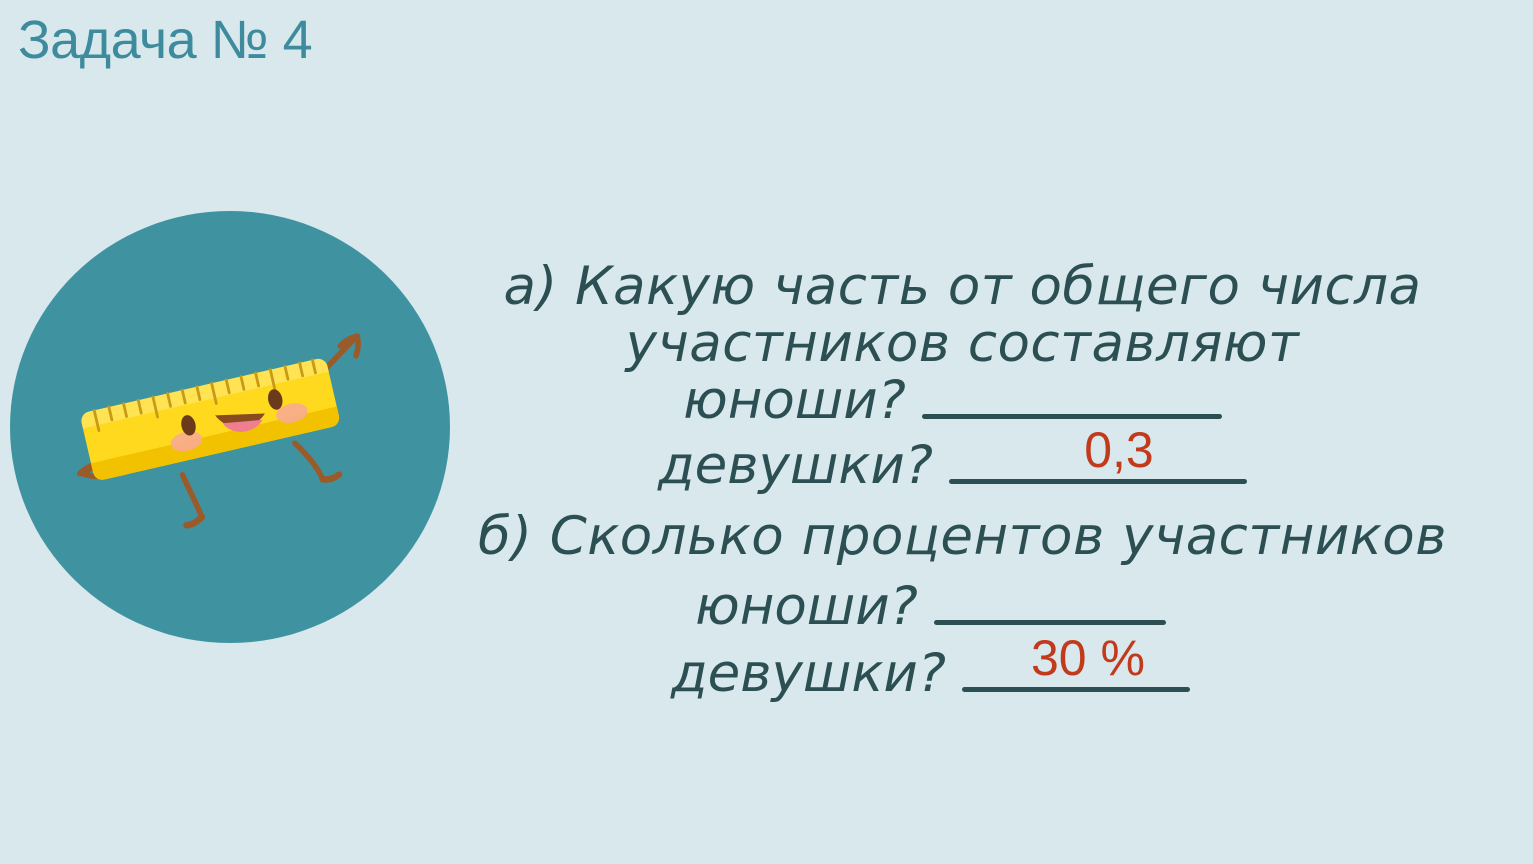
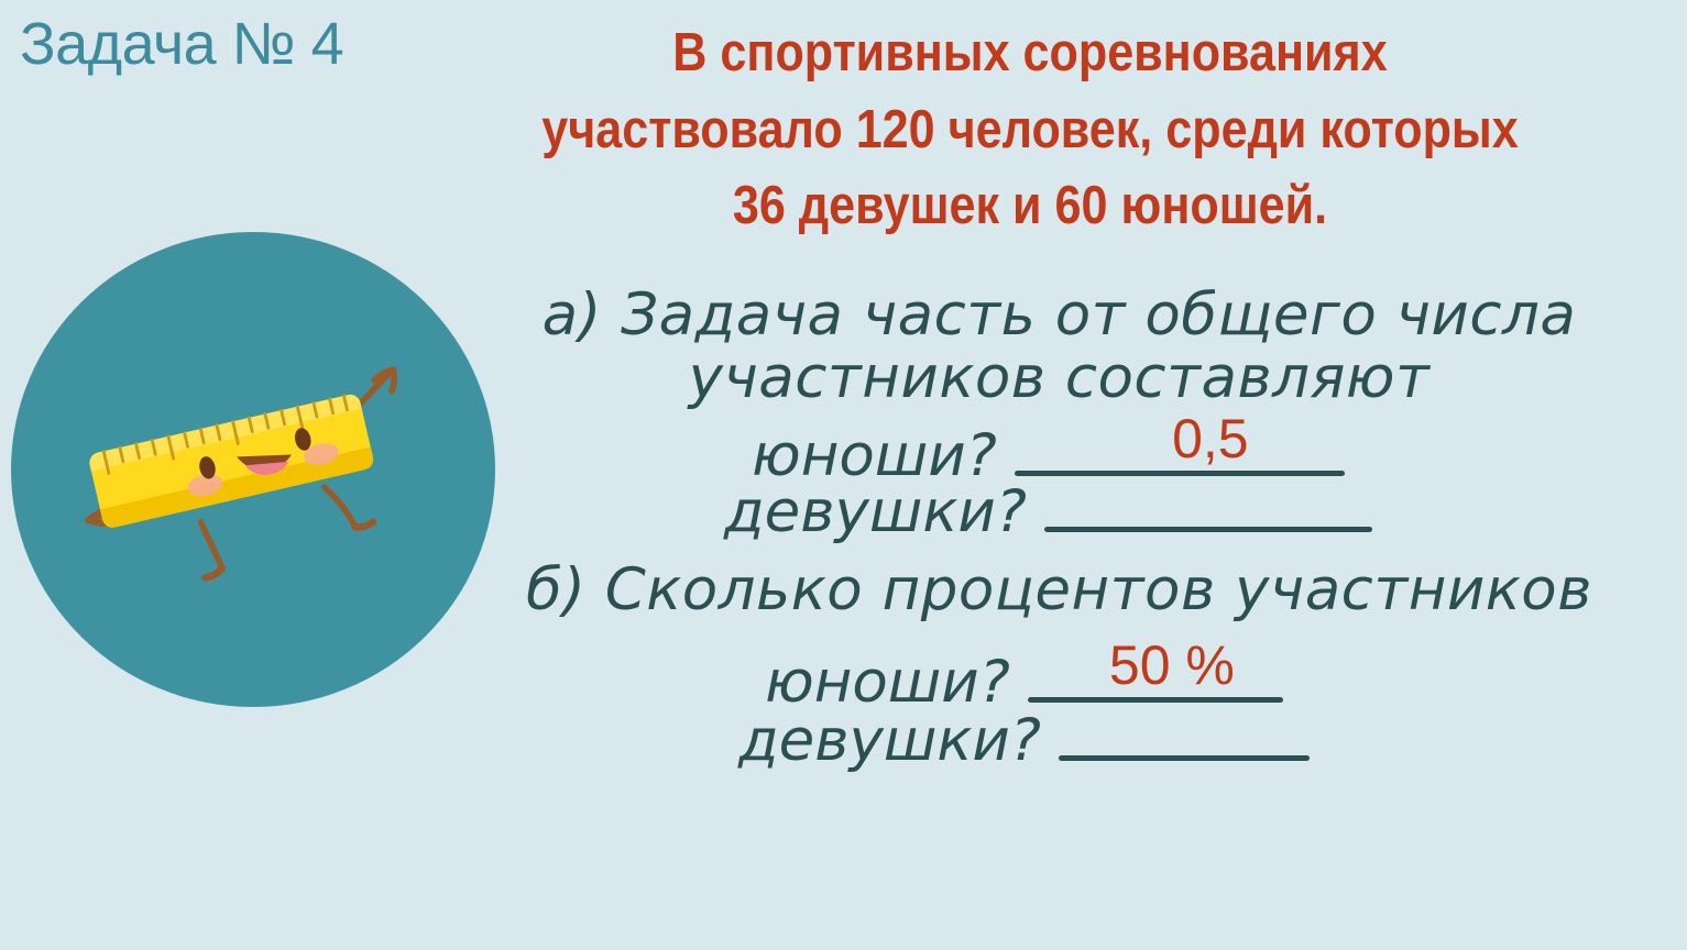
  Задача № 4
+ В спортивных соревнованиях
+ участвовало 120 человек, среди которых
+ 36 девушек и 60 юношей.
- а) Какую часть от общего числа
+ а) Задача часть от общего числа
  участников составляют
  юноши?
+ 0,5
  девушки?
- 0,3
  б) Сколько процентов участников
  юноши?
+ 50 %
  девушки?
- 30 %
